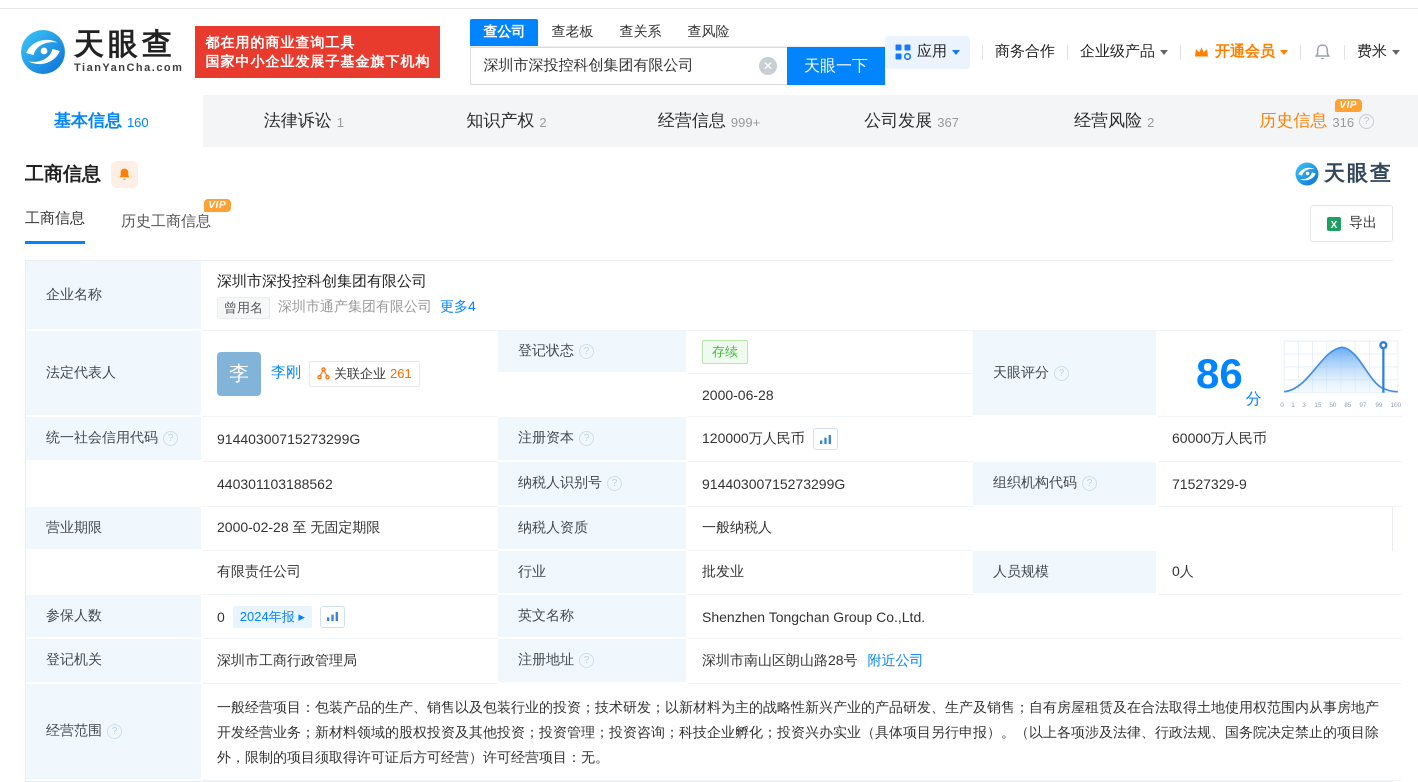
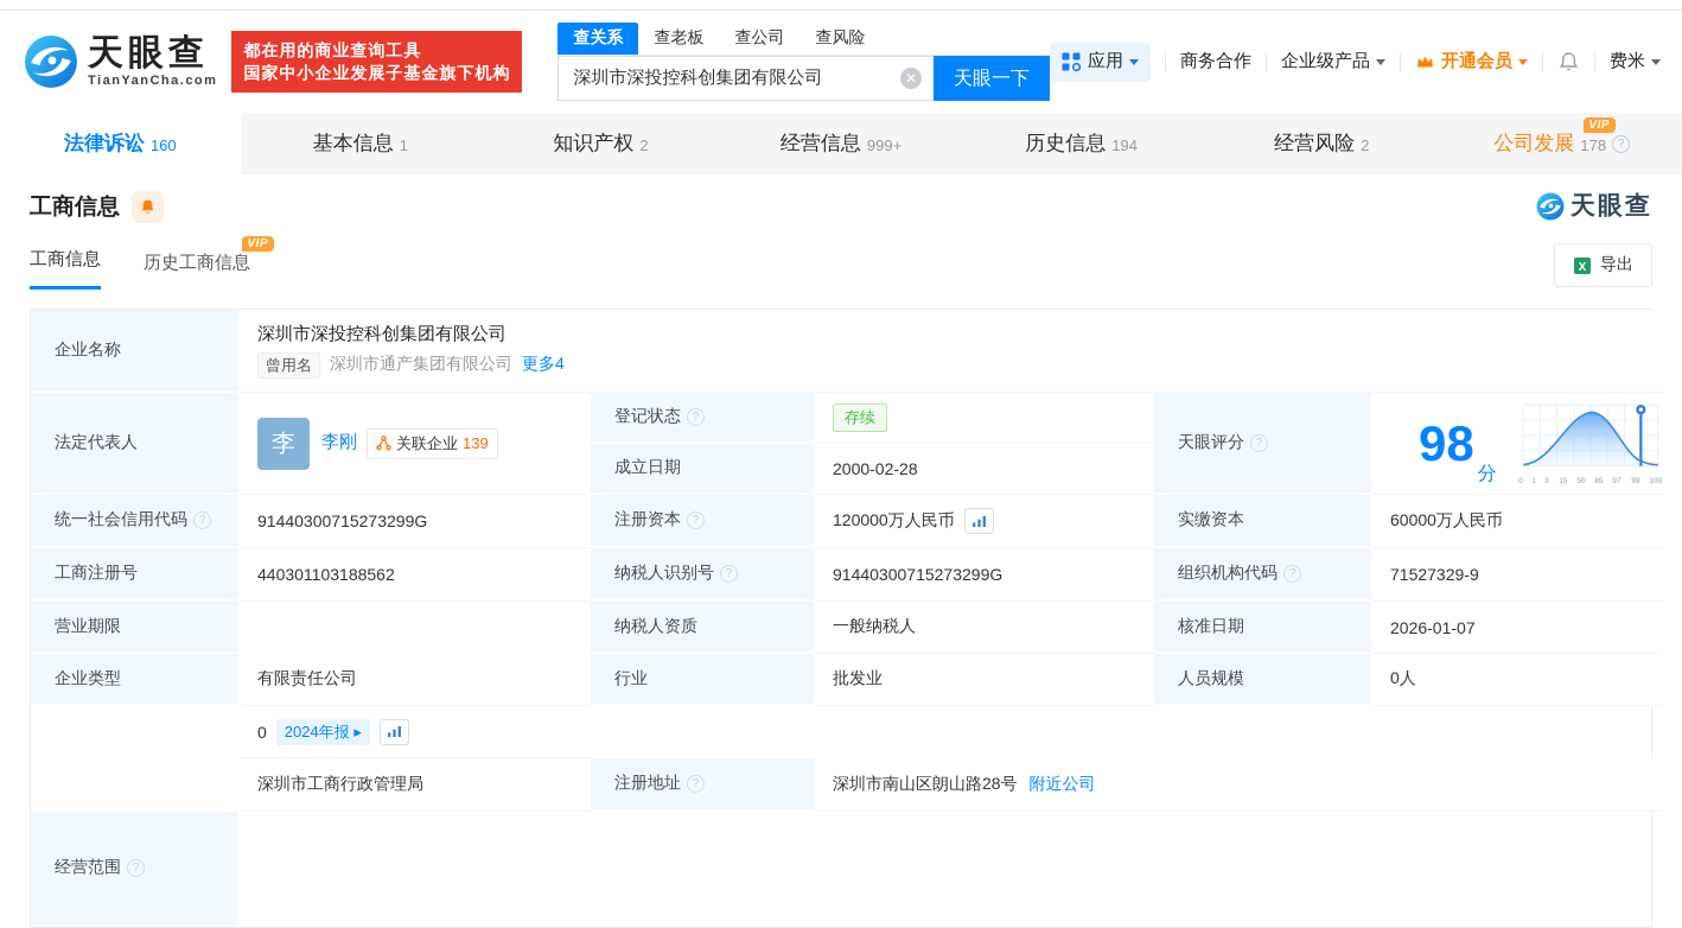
  天眼查
  TianYanCha.com
  都在用的商业查询工具
  国家中小企业发展子基金旗下机构
- 查公司
+ 查关系
  查老板
- 查关系
+ 查公司
  查风险
  深圳市深投控科创集团有限公司
  ✕
  天眼一下
  应用
  商务合作
  企业级产品
  开通会员
  费米
- 基本信息
+ 法律诉讼
  160
- 法律诉讼
+ 基本信息
  1
  知识产权
  2
  经营信息
  999+
- 公司发展
+ 历史信息
- 367
+ 194
  经营风险
  2
  VIP
- 历史信息
+ 公司发展
- 316
+ 178
  ?
  工商信息
  天眼查
  工商信息
  VIP
  历史工商信息
  X
  导出
  企业名称
  深圳市深投控科创集团有限公司
  曾用名
  深圳市通产集团有限公司
  更多4
  法定代表人
  李
  李刚
  关联企业
- 261
+ 139
  登记状态
  ?
  存续
+ 成立日期
- 2000-06-28
+ 2000-02-28
  天眼评分
  ?
- 86
+ 98
  分
  统一社会信用代码
  ?
  91440300715273299G
  注册资本
  ?
  120000万人民币
+ 实缴资本
  60000万人民币
+ 工商注册号
  440301103188562
  纳税人识别号
  ?
  91440300715273299G
  组织机构代码
  ?
  71527329-9
  营业期限
- 2000-02-28 至 无固定期限
  纳税人资质
  一般纳税人
+ 核准日期
+ 2026-01-07
+ 企业类型
  有限责任公司
  行业
  批发业
  人员规模
  0人
- 参保人数
  0
  2024年报 ▸
- 英文名称
- Shenzhen Tongchan Group Co.,Ltd.
- 登记机关
  深圳市工商行政管理局
  注册地址
  ?
  深圳市南山区朗山路28号
  附近公司
  经营范围
  ?
- 一般经营项目：包装产品的生产、销售以及包装行业的投资；技术研发；以新材料为主的战略性新兴产业的产品研发、生产及销售；自有房屋租赁及在合法取得土地使用权范围内从事房地产开发经营业务；新材料领域的股权投资及其他投资；投资管理；投资咨询；科技企业孵化；投资兴办实业（具体项目另行申报）。（以上各项涉及法律、行政法规、国务院决定禁止的项目除外，限制的项目须取得许可证后方可经营）许可经营项目：无。
